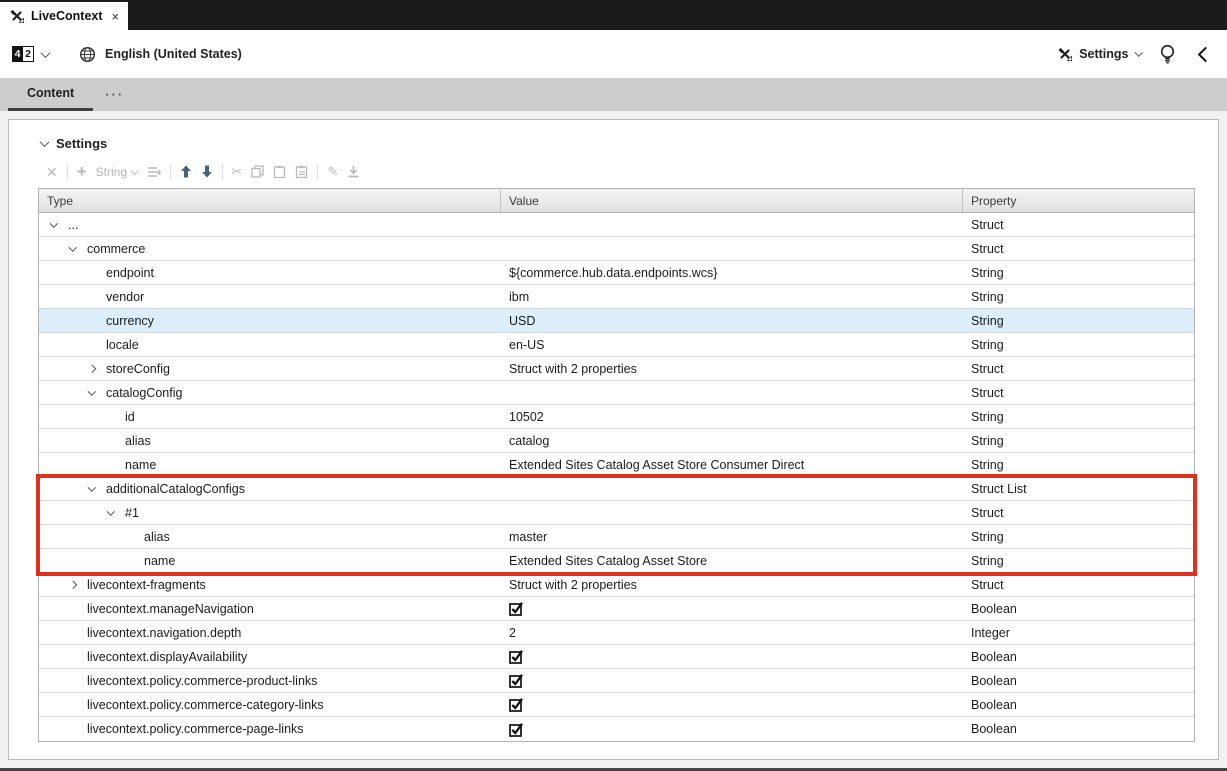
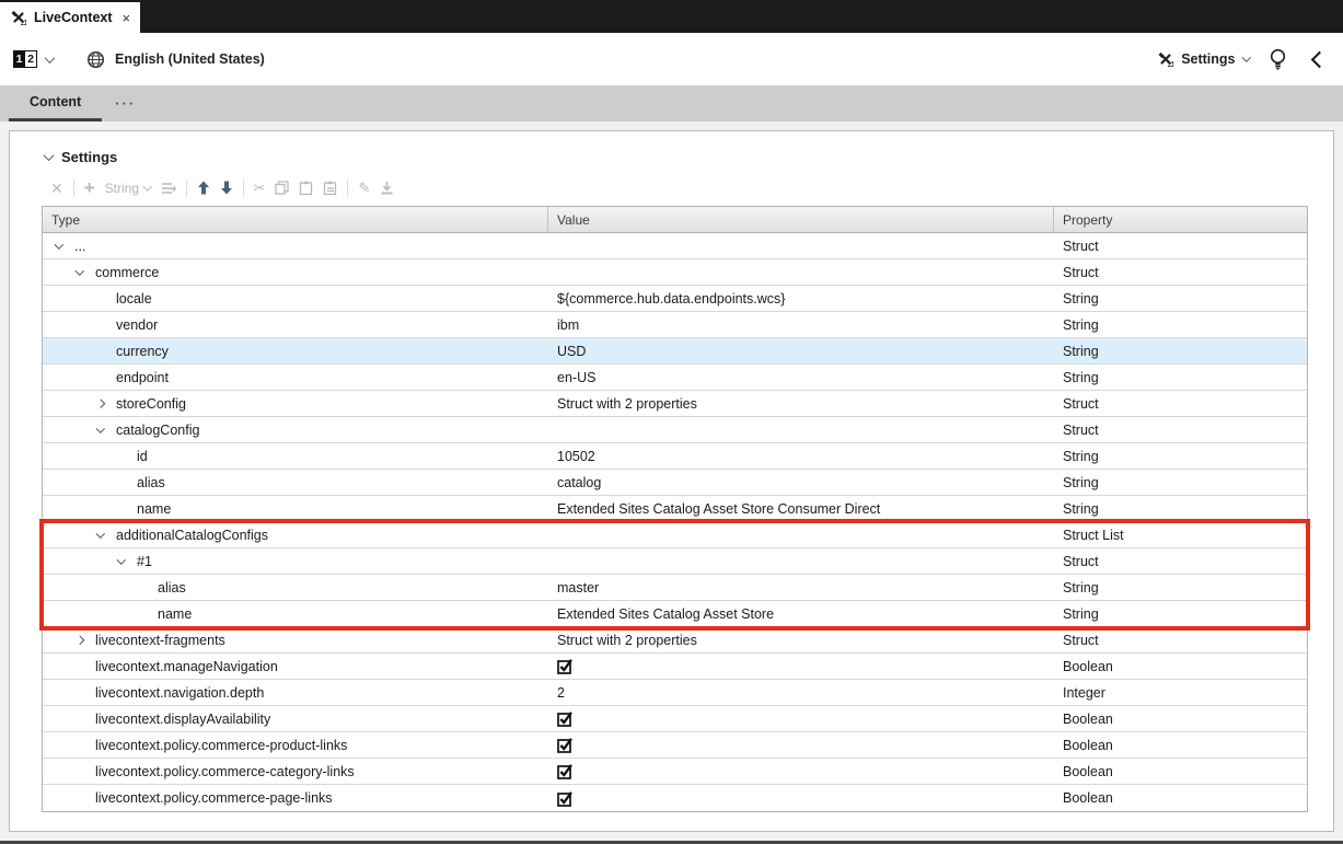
  LiveContext
  ×
- 4
+ 1
  2
  English (United States)
  Settings
  Content
  ···
  Settings
  ✕
  +
  String
  ✂
  ✎
  Type
  Value
  Property
  ...
  Struct
  commerce
  Struct
- endpoint
+ locale
  ${commerce.hub.data.endpoints.wcs}
  String
  vendor
  ibm
  String
  currency
  USD
  String
- locale
+ endpoint
  en-US
  String
  storeConfig
  Struct with 2 properties
  Struct
  catalogConfig
  Struct
  id
  10502
  String
  alias
  catalog
  String
  name
  Extended Sites Catalog Asset Store Consumer Direct
  String
  additionalCatalogConfigs
  Struct List
  #1
  Struct
  alias
  master
  String
  name
  Extended Sites Catalog Asset Store
  String
  livecontext-fragments
  Struct with 2 properties
  Struct
  livecontext.manageNavigation
  Boolean
  livecontext.navigation.depth
  2
  Integer
  livecontext.displayAvailability
  Boolean
  livecontext.policy.commerce-product-links
  Boolean
  livecontext.policy.commerce-category-links
  Boolean
  livecontext.policy.commerce-page-links
  Boolean
